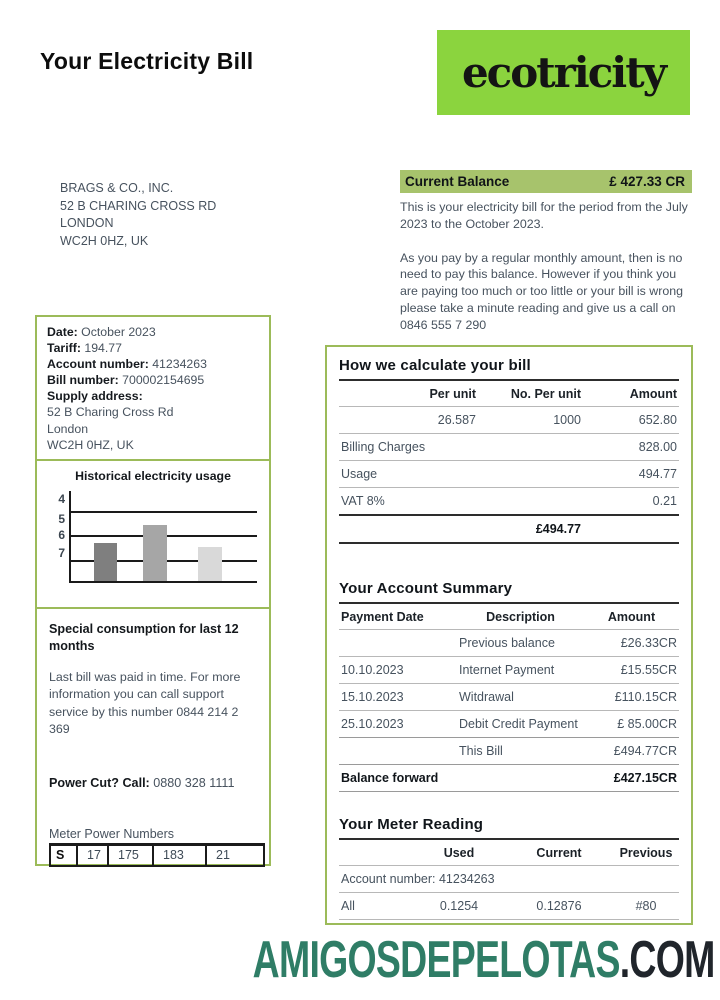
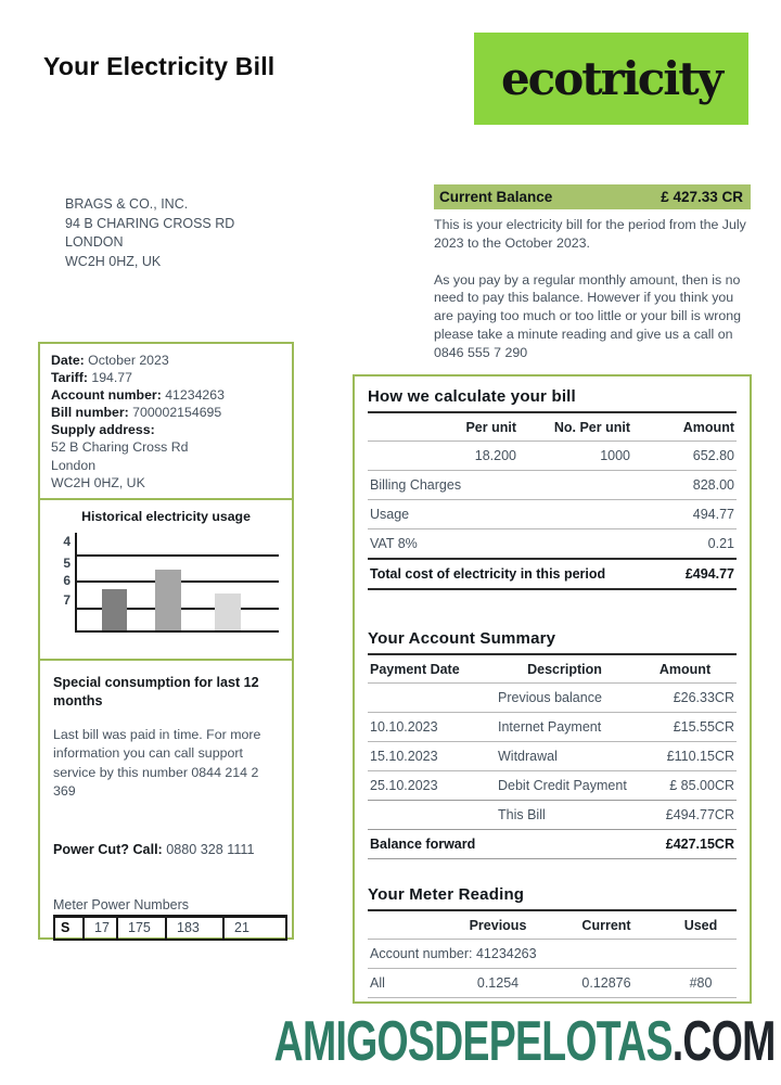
  Your Electricity Bill
  ecotricity
  BRAGS & CO., INC.
- 52 B CHARING CROSS RD
+ 94 B CHARING CROSS RD
  LONDON
  WC2H 0HZ, UK
  Current Balance
  £ 427.33 CR
  This is your electricity bill for the period from the July 2023 to the October 2023.
  As you pay by a regular monthly amount, then is no need to pay this balance. However if you think you are paying too much or too little or your bill is wrong please take a minute reading and give us a call on 0846 555 7 290
  Date: October 2023
  Tariff: 194.77
  Account number: 41234263
  Bill number: 700002154695
  Supply address:
  52 B Charing Cross Rd
  London
  WC2H 0HZ, UK
  Historical electricity usage
  4
  5
  6
  7
  Special consumption for last 12 months
  Last bill was paid in time. For more information you can call support service by this number 0844 214 2 369
  Power Cut? Call: 0880 328 1111
  Meter Power Numbers
  S
  17
  175
  183
  21
  How we calculate your bill
  Per unit
  No. Per unit
  Amount
- 26.587
+ 18.200
  1000
  652.80
  Billing Charges
  828.00
  Usage
  494.77
  VAT 8%
  0.21
+ Total cost of electricity in this period
  £494.77
  Your Account Summary
  Payment Date
  Description
  Amount
  Previous balance
  £26.33CR
  10.10.2023
  Internet Payment
  £15.55CR
  15.10.2023
  Witdrawal
  £110.15CR
  25.10.2023
  Debit Credit Payment
  £ 85.00CR
  This Bill
  £494.77CR
  Balance forward
  £427.15CR
  Your Meter Reading
- Used
+ Previous
  Current
- Previous
+ Used
  Account number: 41234263
  All
  0.1254
  0.12876
  #80
  AMIGOSDEPELOTAS.COM
